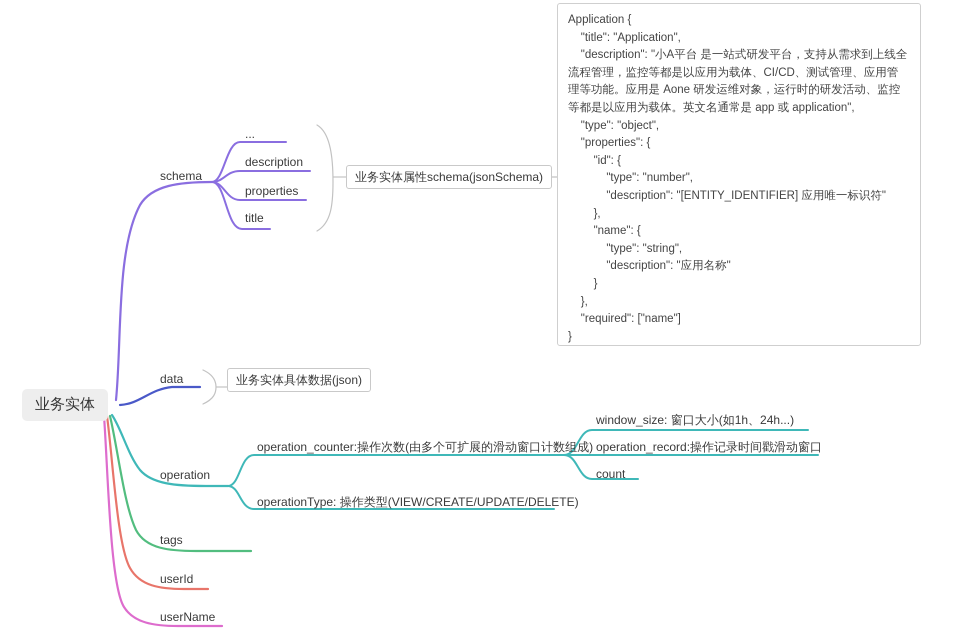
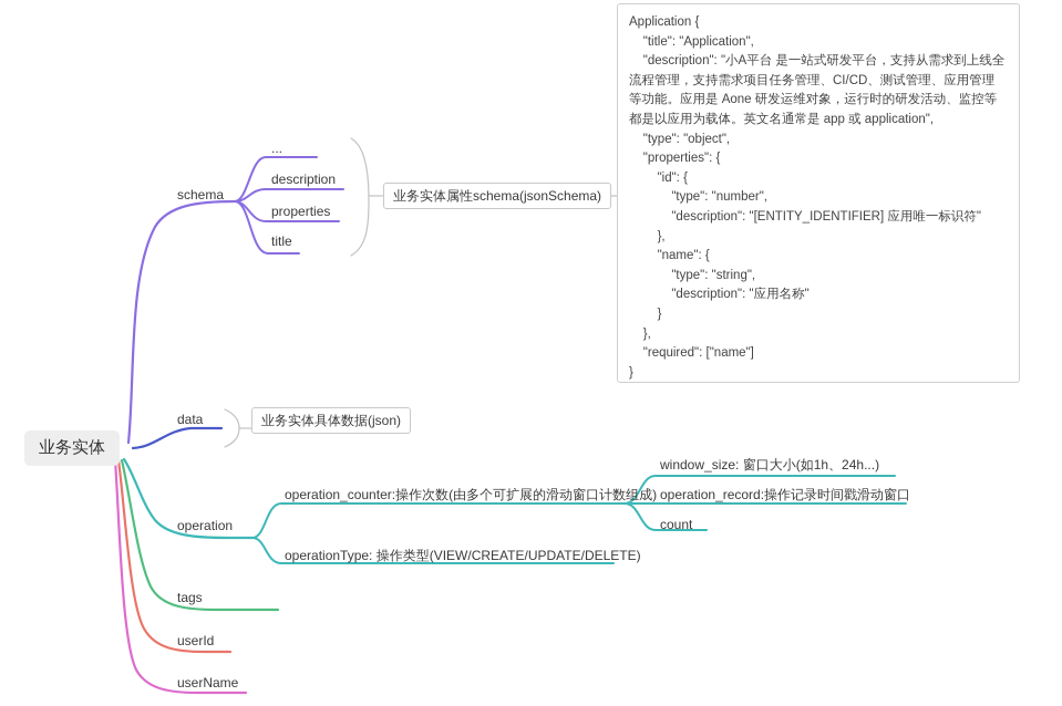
  业务实体
  schema
  ...
  description
  properties
  title
  业务实体属性schema(jsonSchema)
  data
  业务实体具体数据(json)
  operation
  operation_counter:操作次数(由多个可扩展的滑动窗口计数组成)
  operationType: 操作类型(VIEW/CREATE/UPDATE/DELETE)
  window_size: 窗口大小(如1h、24h...)
  operation_record:操作记录时间戳滑动窗口
  count
  tags
  userId
  userName
  Application {
  "title": "Application",
- "description": "小A平台 是一站式研发平台，支持从需求到上线全流程管理，监控等都是以应用为载体、CI/CD、测试管理、应用管理等功能。应用是 Aone 研发运维对象，运行时的研发活动、监控等都是以应用为载体。英文名通常是 app 或 application",
+ "description": "小A平台 是一站式研发平台，支持从需求到上线全流程管理，支持需求项目任务管理、CI/CD、测试管理、应用管理等功能。应用是 Aone 研发运维对象，运行时的研发活动、监控等都是以应用为载体。英文名通常是 app 或 application",
  "type": "object",
  "properties": {
  "id": {
  "type": "number",
  "description": "[ENTITY_IDENTIFIER] 应用唯一标识符"
  },
  "name": {
  "type": "string",
  "description": "应用名称"
  }
  },
  "required": ["name"]
  }
